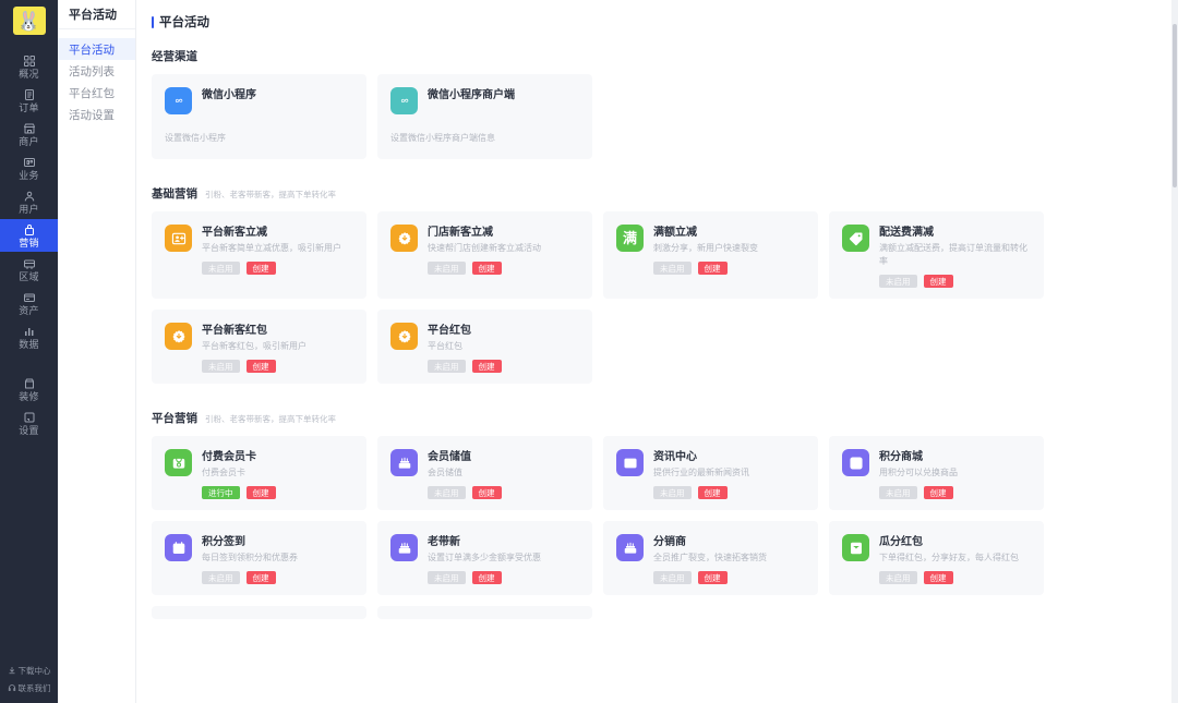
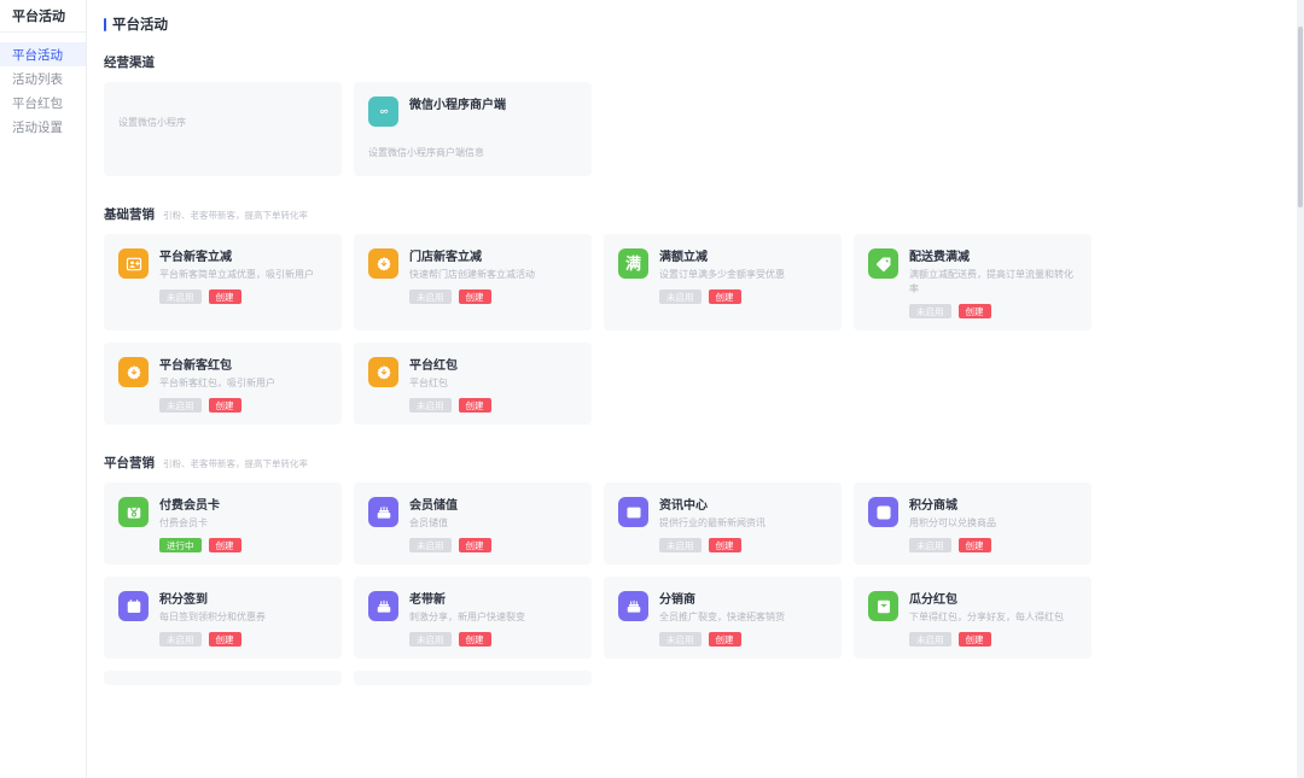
- 🐰
- 概况
- 订单
- 商户
- 业务
- 用户
- 营销
- 区域
- 资产
- 数据
- 装修
- 设置
- 下载中心
- 联系我们
  平台活动
  平台活动
  活动列表
  平台红包
  活动设置
  平台活动
  经营渠道
- 微信小程序
  设置微信小程序
  微信小程序商户端
  设置微信小程序商户端信息
  基础营销
  引粉、老客带新客，提高下单转化率
  平台新客立减
  平台新客简单立减优惠，吸引新用户
  未启用
  创建
  门店新客立减
  快速帮门店创建新客立减活动
  未启用
  创建
  满
  满额立减
- 刺激分享，新用户快速裂变
+ 设置订单满多少金额享受优惠
  未启用
  创建
  配送费满减
  满额立减配送费，提高订单流量和转化率
  未启用
  创建
  平台新客红包
  平台新客红包，吸引新用户
  未启用
  创建
  平台红包
  平台红包
  未启用
  创建
  平台营销
  引粉、老客带新客，提高下单转化率
  付费会员卡
  付费会员卡
  进行中
  创建
  会员储值
  会员储值
  未启用
  创建
  资讯中心
  提供行业的最新新闻资讯
  未启用
  创建
  积分商城
  用积分可以兑换商品
  未启用
  创建
  积分签到
  每日签到领积分和优惠券
  未启用
  创建
  老带新
- 设置订单满多少金额享受优惠
+ 刺激分享，新用户快速裂变
  未启用
  创建
  分销商
  全员推广裂变，快速拓客销货
  未启用
  创建
  瓜分红包
  下单得红包，分享好友，每人得红包
  未启用
  创建
